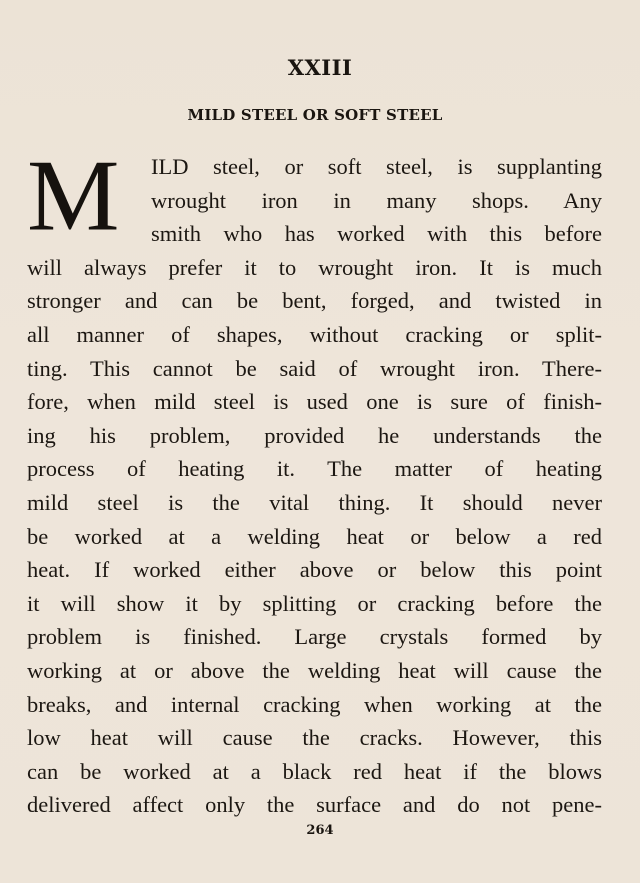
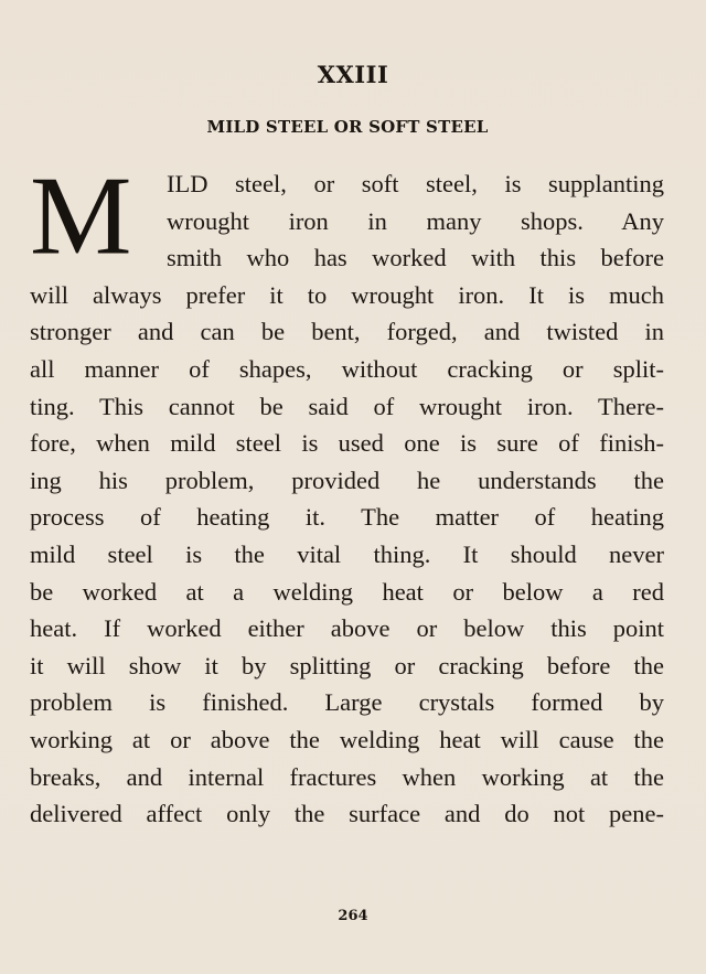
  XXIII
  MILD STEEL OR SOFT STEEL
  M
  ILD steel, or soft steel, is supplanting
  wrought iron in many shops. Any
  smith who has worked with this before
  will always prefer it to wrought iron. It is much
  stronger and can be bent, forged, and twisted in
  all manner of shapes, without cracking or split-
  ting. This cannot be said of wrought iron. There-
  fore, when mild steel is used one is sure of finish-
  ing his problem, provided he understands the
  process of heating it. The matter of heating
  mild steel is the vital thing. It should never
  be worked at a welding heat or below a red
  heat. If worked either above or below this point
  it will show it by splitting or cracking before the
  problem is finished. Large crystals formed by
  working at or above the welding heat will cause the
- breaks, and internal cracking when working at the
+ breaks, and internal fractures when working at the
- low heat will cause the cracks. However, this
- can be worked at a black red heat if the blows
  delivered affect only the surface and do not pene-
  264
